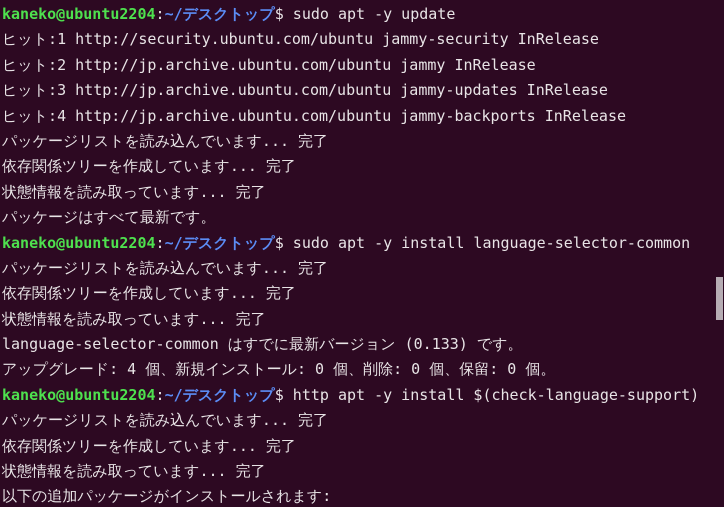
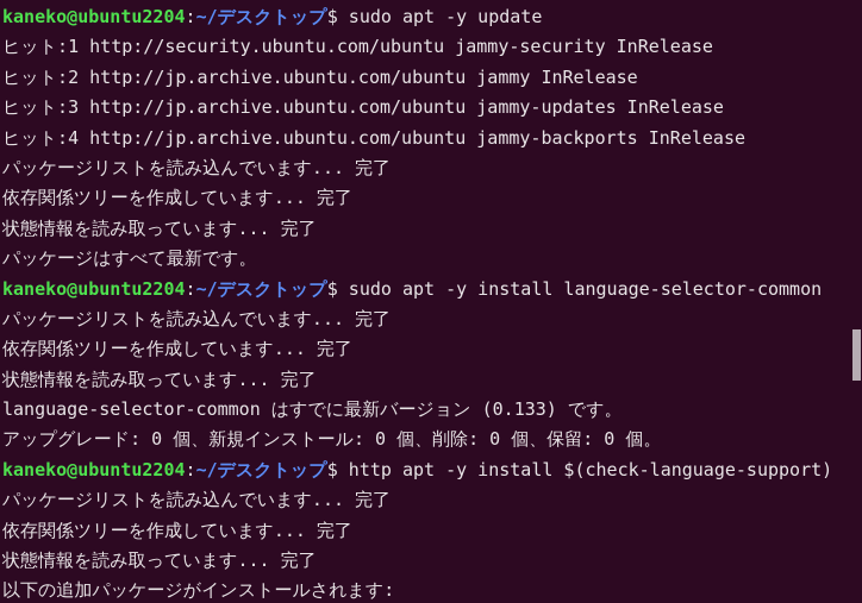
  kaneko@ubuntu2204:~/デスクトップ$ sudo apt -y update
  ヒット:1 http://security.ubuntu.com/ubuntu jammy-security InRelease
  ヒット:2 http://jp.archive.ubuntu.com/ubuntu jammy InRelease
  ヒット:3 http://jp.archive.ubuntu.com/ubuntu jammy-updates InRelease
  ヒット:4 http://jp.archive.ubuntu.com/ubuntu jammy-backports InRelease
  パッケージリストを読み込んでいます... 完了
  依存関係ツリーを作成しています... 完了
  状態情報を読み取っています... 完了
  パッケージはすべて最新です。
  kaneko@ubuntu2204:~/デスクトップ$ sudo apt -y install language-selector-common
  パッケージリストを読み込んでいます... 完了
  依存関係ツリーを作成しています... 完了
  状態情報を読み取っています... 完了
  language-selector-common はすでに最新バージョン (0.133) です。
- アップグレード: 4 個、新規インストール: 0 個、削除: 0 個、保留: 0 個。
+ アップグレード: 0 個、新規インストール: 0 個、削除: 0 個、保留: 0 個。
  kaneko@ubuntu2204:~/デスクトップ$ http apt -y install $(check-language-support)
  パッケージリストを読み込んでいます... 完了
  依存関係ツリーを作成しています... 完了
  状態情報を読み取っています... 完了
  以下の追加パッケージがインストールされます:
